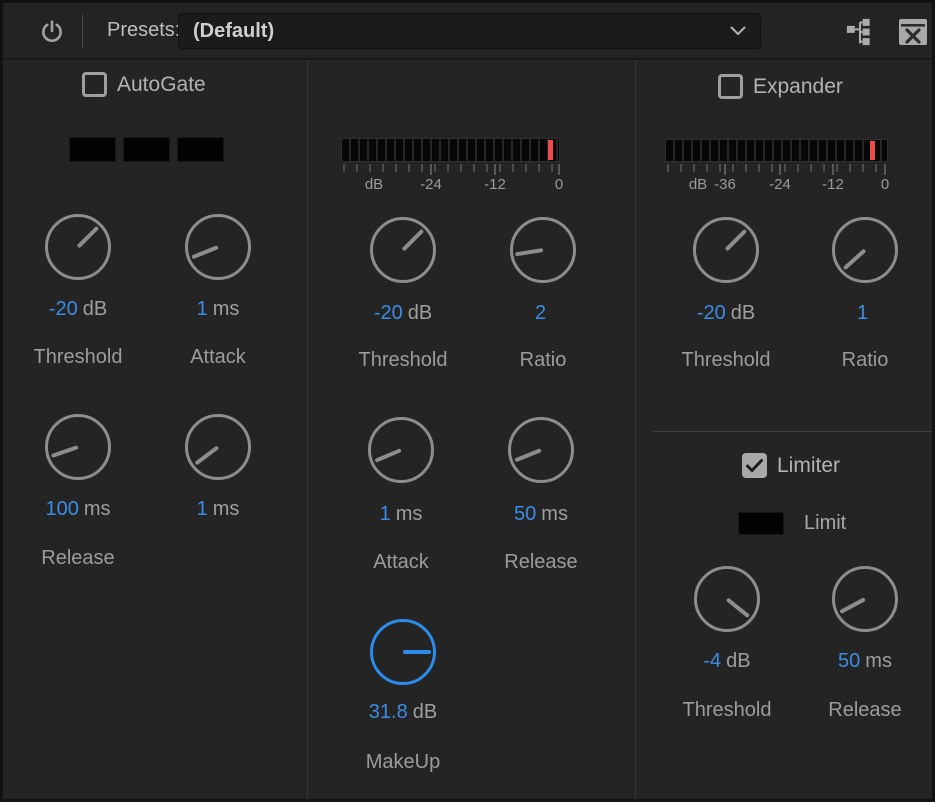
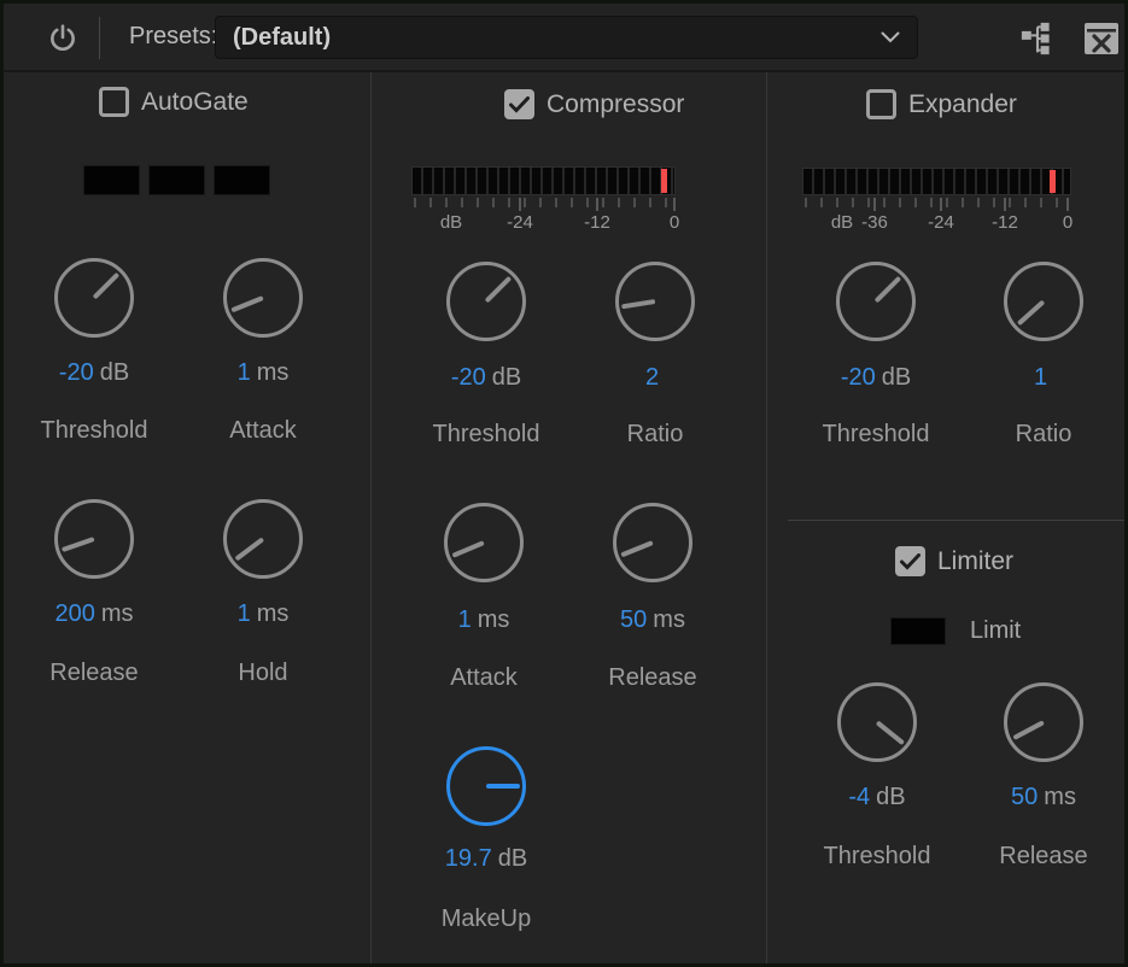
  Presets
  (Default)
  AutoGate
  -20 dB
  Threshold
  1 ms
  Attack
- 100 ms
+ 200 ms
  Release
  1 ms
+ Hold
+ Compressor
  dB
  -24
  -12
  0
  -20 dB
  Threshold
  2
  Ratio
  1 ms
  Attack
  50 ms
  Release
- 31.8 dB
+ 19.7 dB
  MakeUp
  Expander
  dB
  -36
  -24
  -12
  0
  -20 dB
  Threshold
  1
  Ratio
  Limiter
  Limit
  -4 dB
  Threshold
  50 ms
  Release
